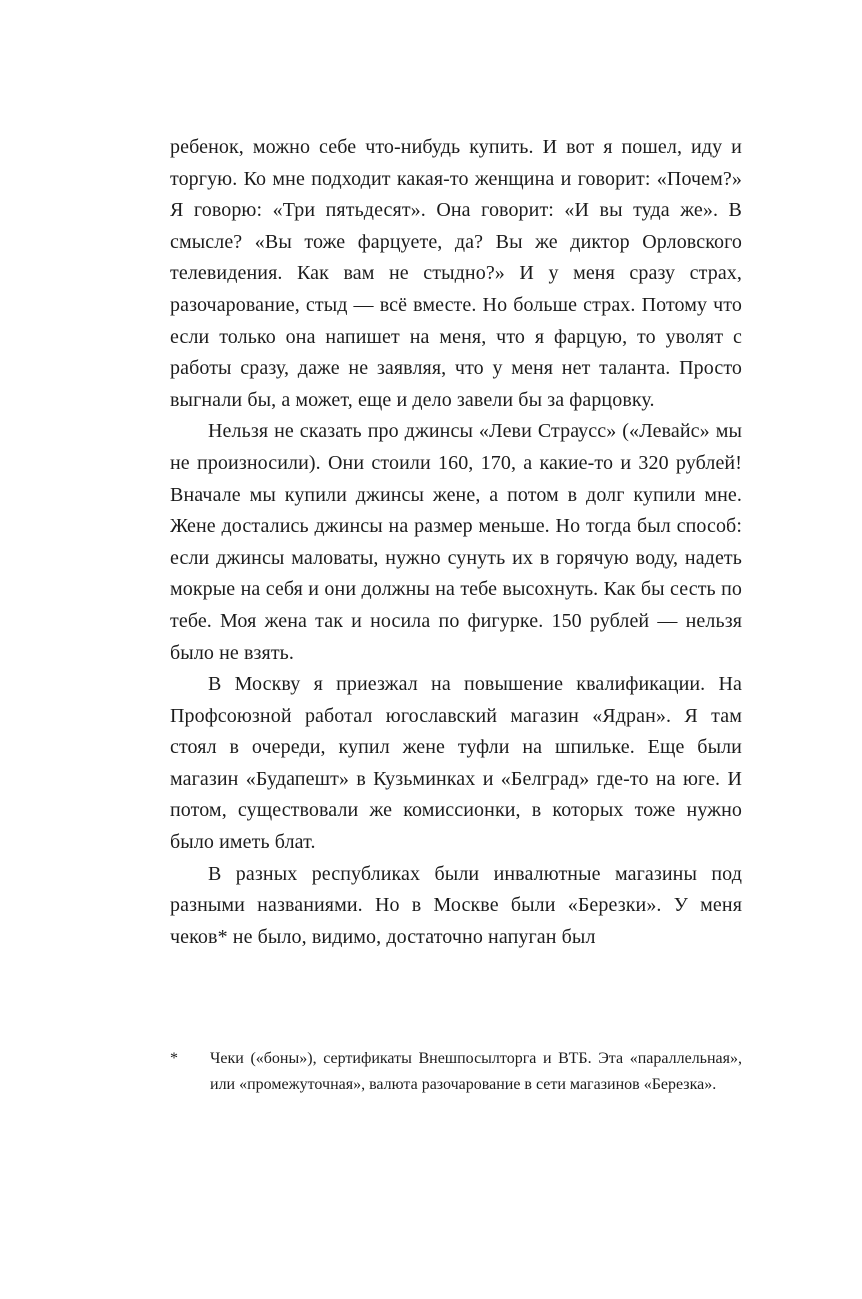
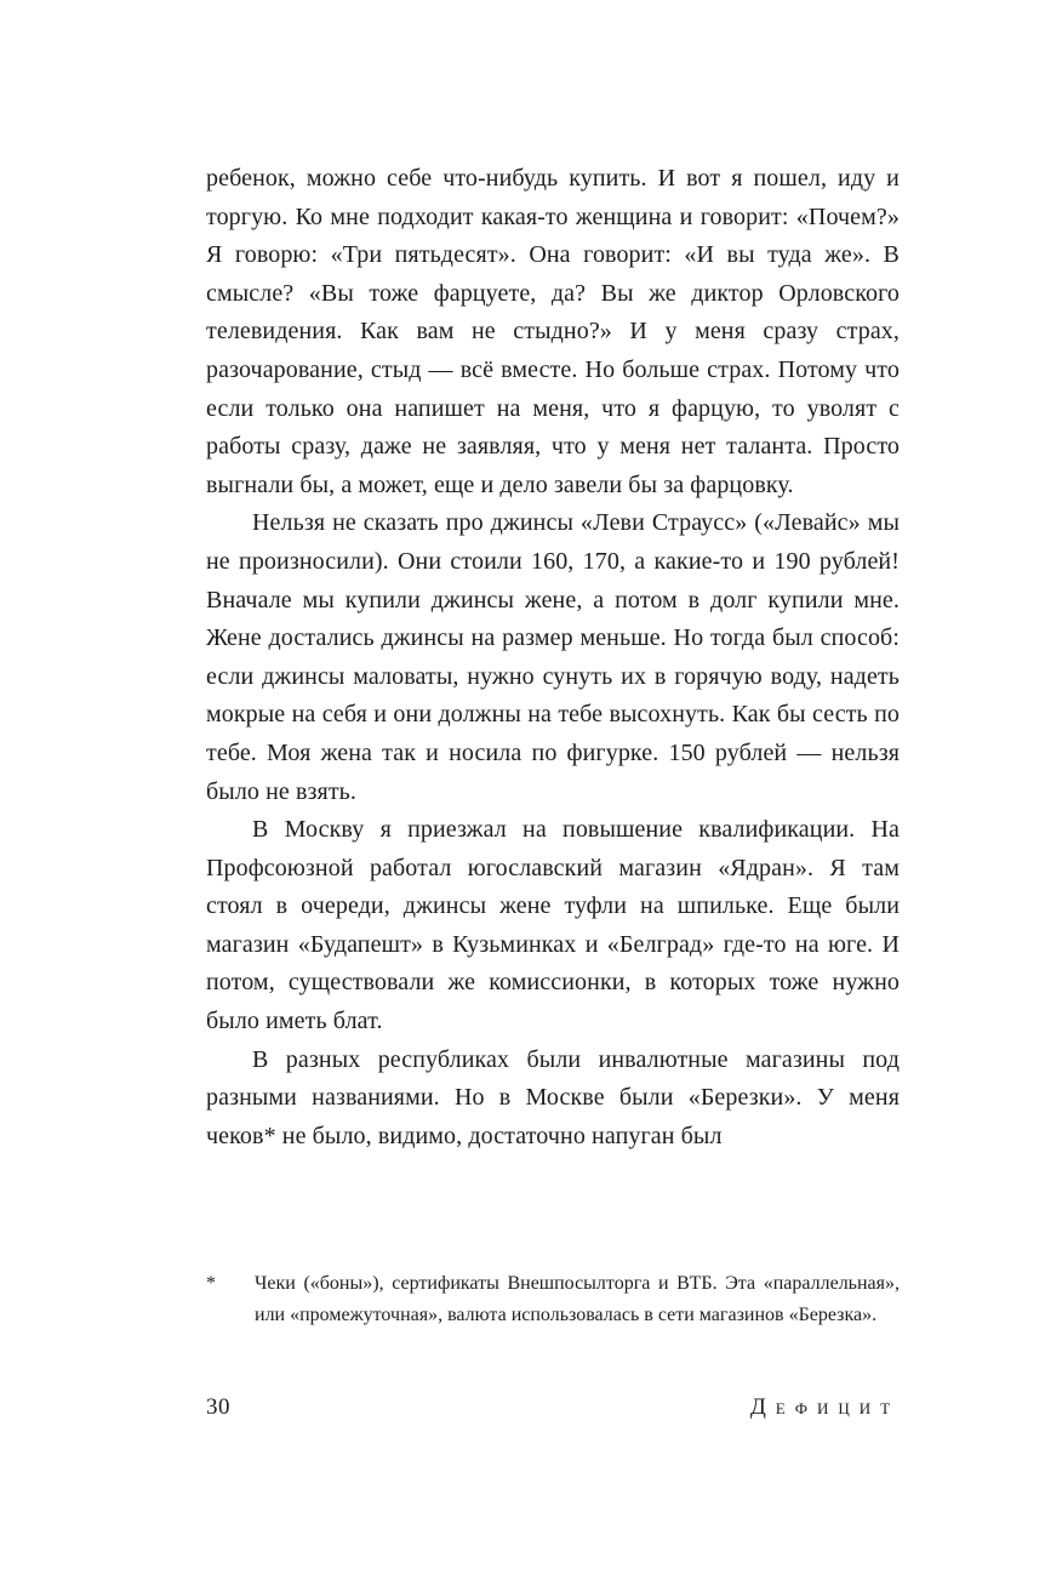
  ребенок, можно себе что-нибудь купить. И вот я пошел, иду и торгую. Ко мне подходит какая-то женщина и говорит: «Почем?» Я говорю: «Три пятьдесят». Она говорит: «И вы туда же». В смысле? «Вы тоже фарцуете, да? Вы же диктор Орловского телевидения. Как вам не стыдно?» И у меня сразу страх, разочарование, стыд — всё вместе. Но больше страх. Потому что если только она напишет на меня, что я фарцую, то уволят с работы сразу, даже не заявляя, что у меня нет таланта. Просто выгнали бы, а может, еще и дело завели бы за фарцовку.
- Нельзя не сказать про джинсы «Леви Страусс» («Левайс» мы не произносили). Они стоили 160, 170, а какие-то и 320 рублей! Вначале мы купили джинсы жене, а потом в долг купили мне. Жене достались джинсы на размер меньше. Но тогда был способ: если джинсы маловаты, нужно сунуть их в горячую воду, надеть мокрые на себя и они должны на тебе высохнуть. Как бы сесть по тебе. Моя жена так и носила по фигурке. 150 рублей — нельзя было не взять.
+ Нельзя не сказать про джинсы «Леви Страусс» («Левайс» мы не произносили). Они стоили 160, 170, а какие-то и 190 рублей! Вначале мы купили джинсы жене, а потом в долг купили мне. Жене достались джинсы на размер меньше. Но тогда был способ: если джинсы маловаты, нужно сунуть их в горячую воду, надеть мокрые на себя и они должны на тебе высохнуть. Как бы сесть по тебе. Моя жена так и носила по фигурке. 150 рублей — нельзя было не взять.
- В Москву я приезжал на повышение квалификации. На Профсоюзной работал югославский магазин «Ядран». Я там стоял в очереди, купил жене туфли на шпильке. Еще были магазин «Будапешт» в Кузьминках и «Белград» где-то на юге. И потом, существовали же комиссионки, в которых тоже нужно было иметь блат.
+ В Москву я приезжал на повышение квалификации. На Профсоюзной работал югославский магазин «Ядран». Я там стоял в очереди, джинсы жене туфли на шпильке. Еще были магазин «Будапешт» в Кузьминках и «Белград» где-то на юге. И потом, существовали же комиссионки, в которых тоже нужно было иметь блат.
  В разных республиках были инвалютные магазины под разными названиями. Но в Москве были «Березки». У меня чеков* не было, видимо, достаточно напуган был
  *
- Чеки («боны»), сертификаты Внешпосылторга и ВТБ. Эта «параллельная», или «промежуточная», валюта разочарование в сети магазинов «Березка».
+ Чеки («боны»), сертификаты Внешпосылторга и ВТБ. Эта «параллельная», или «промежуточная», валюта использовалась в сети магазинов «Березка».
+ 30
+ Дефицит
